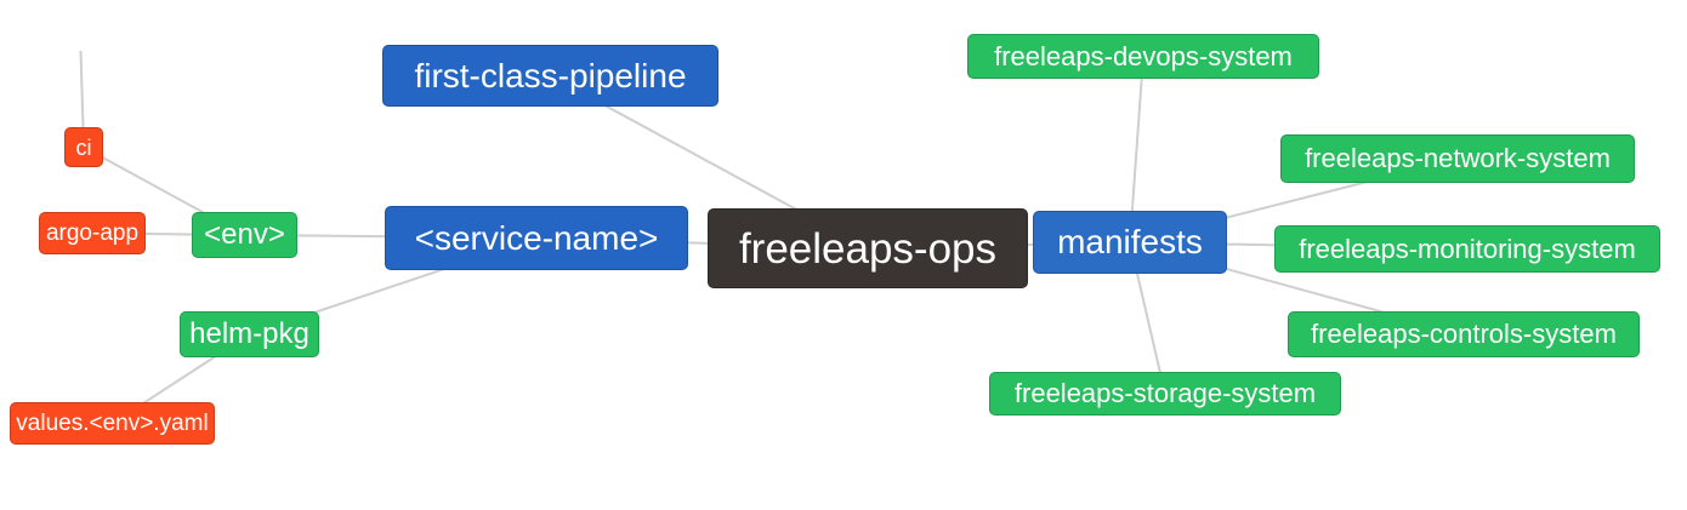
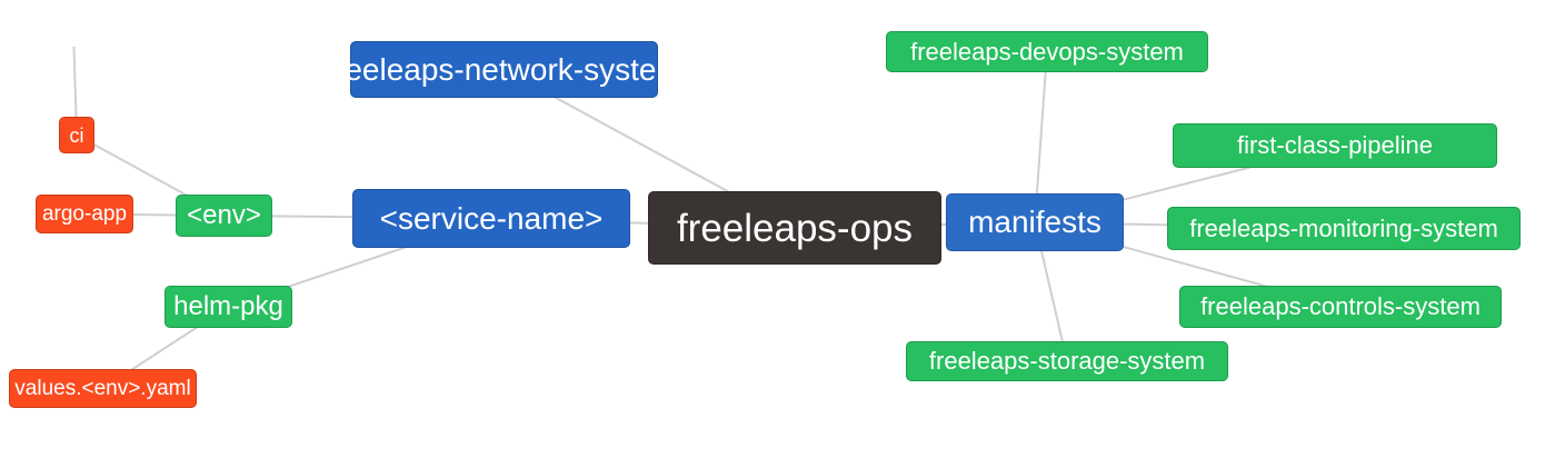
  freeleaps-ops
- first-class-pipeline
+ freeleaps-network-system
  <service-name>
  manifests
  <env>
  helm-pkg
  ci
  argo-app
  values.<env>.yaml
  freeleaps-devops-system
- freeleaps-network-system
+ first-class-pipeline
  freeleaps-monitoring-system
  freeleaps-controls-system
  freeleaps-storage-system
